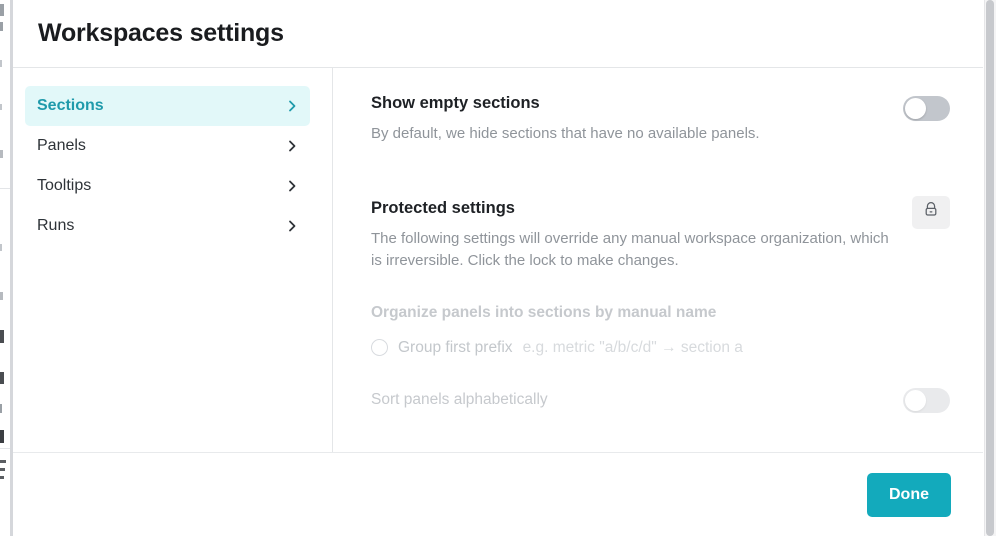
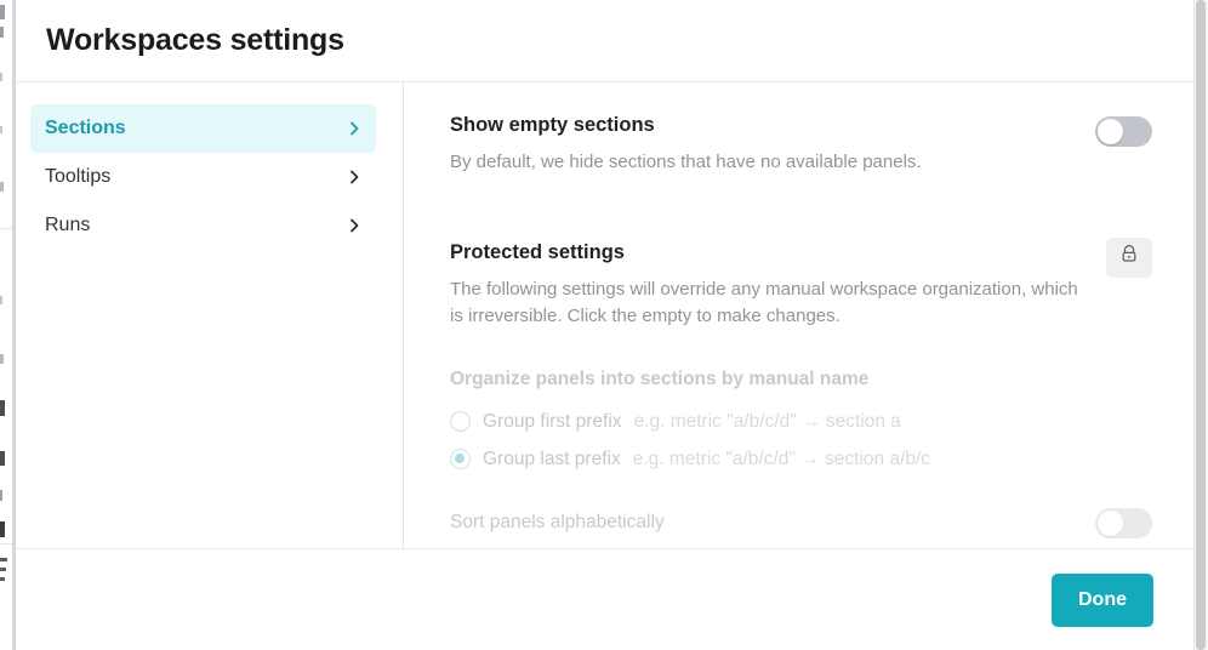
  Workspaces settings
  Sections
- Panels
  Tooltips
  Runs
  Show empty sections
  By default, we hide sections that have no available panels.
  Protected settings
- The following settings will override any manual workspace organization, which is irreversible. Click the lock to make changes.
+ The following settings will override any manual workspace organization, which is irreversible. Click the empty to make changes.
  Organize panels into sections by manual name
  Group first prefix
  e.g. metric "a/b/c/d" → section a
+ Group last prefix
+ e.g. metric "a/b/c/d" → section a/b/c
  Sort panels alphabetically
  Done
